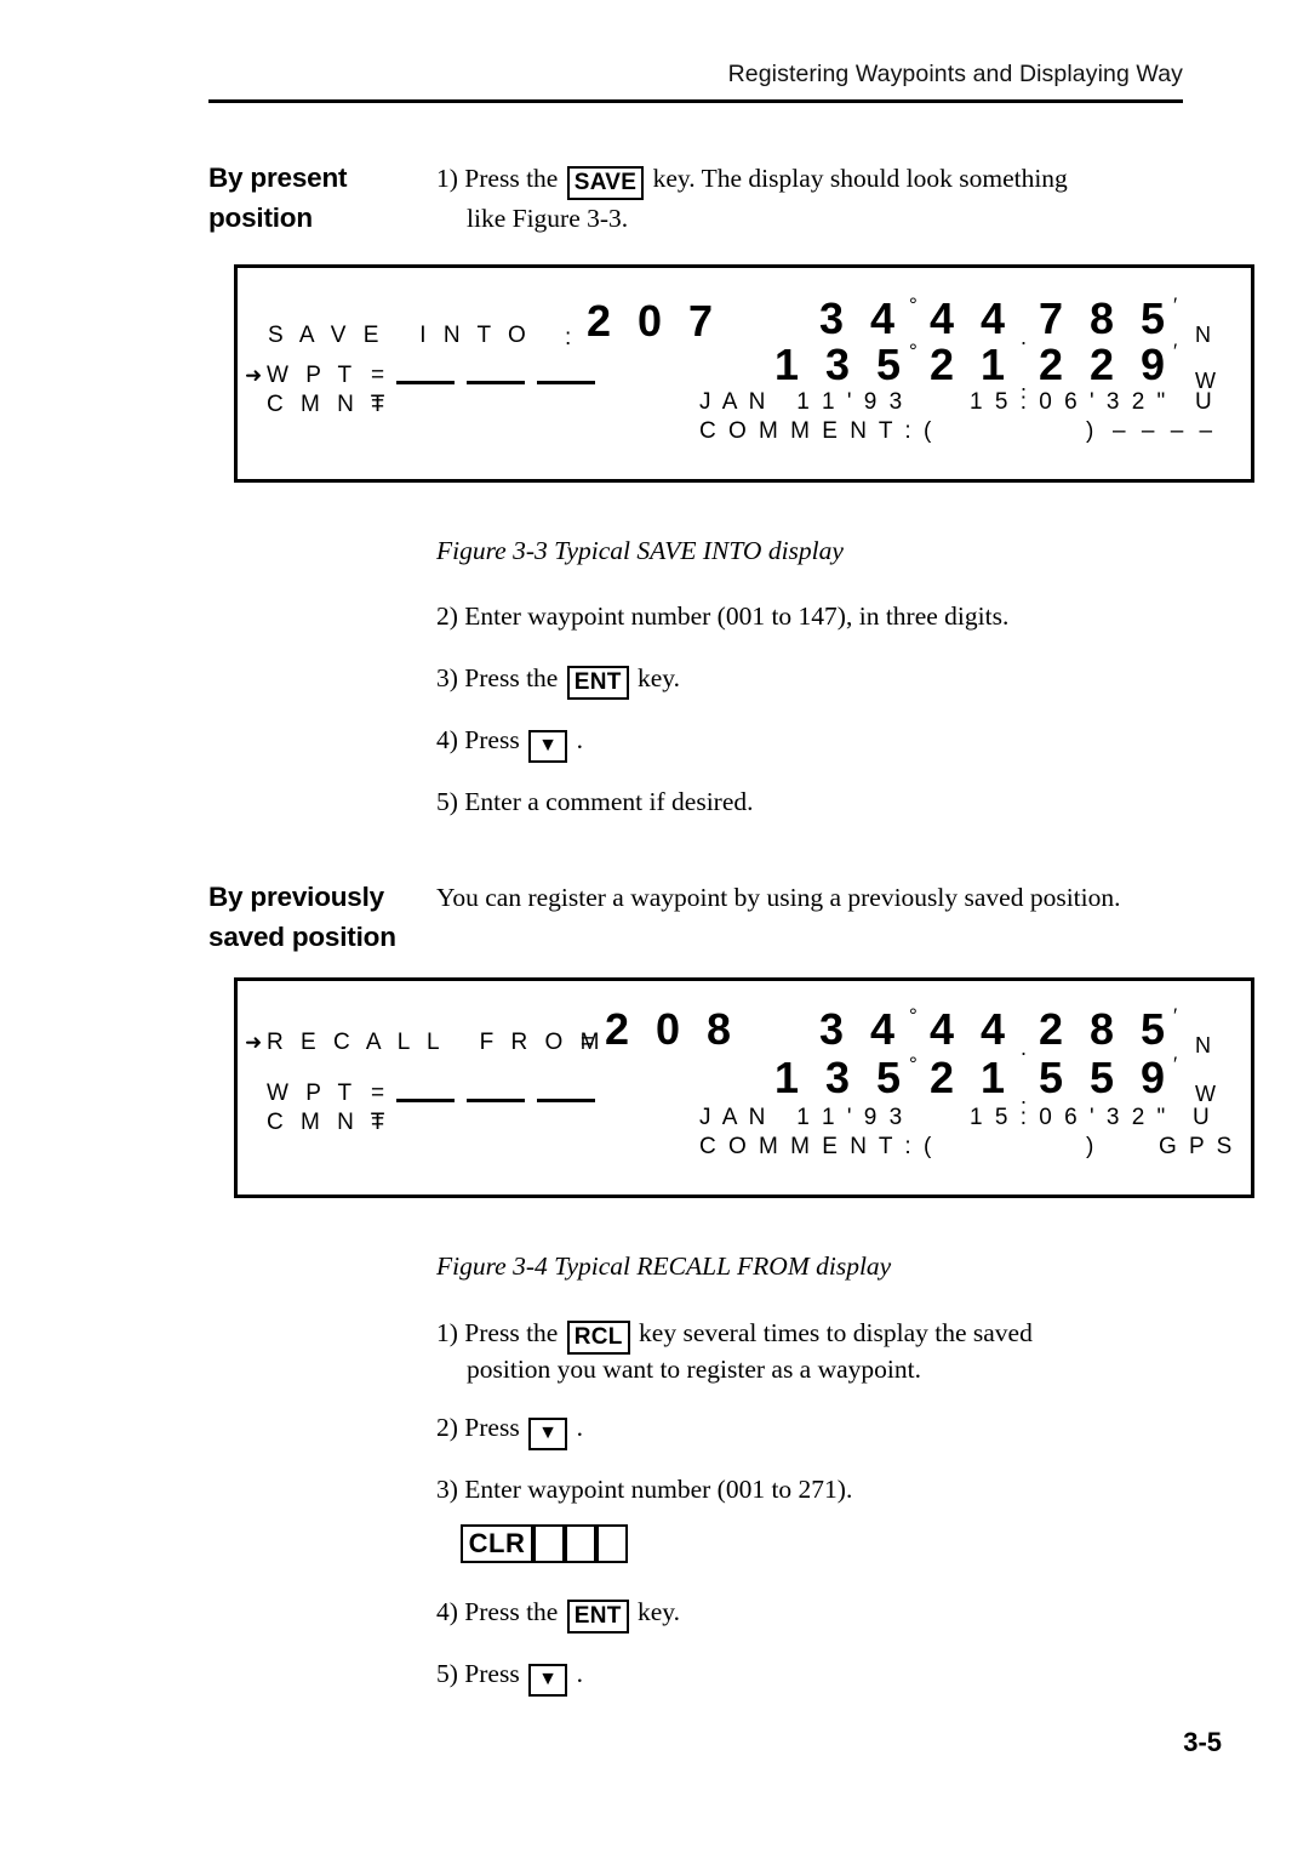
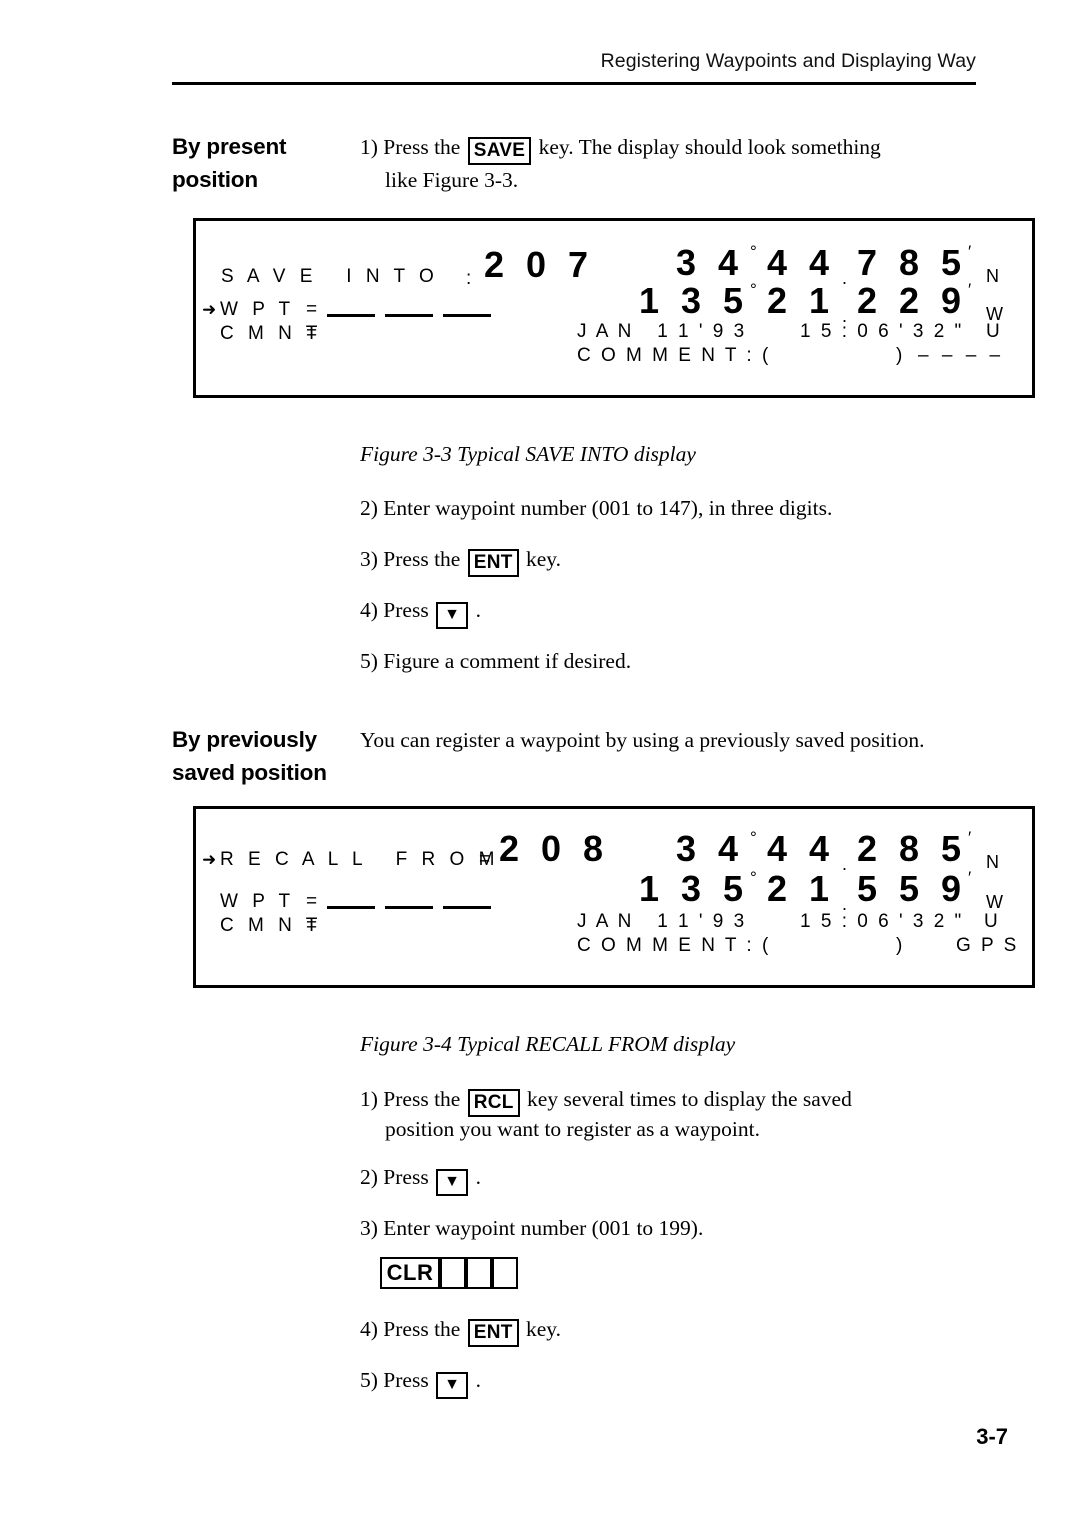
  Registering Waypoints and Displaying Way
  By present
  position
  1) Press the SAVE key. The display should look something
  like Figure 3-3.
  S A V E I N T O
  :
  2 0 7
  ➜
  W P T
  =
  C M N T
  =
  3 4
  °
  4 4
  .
  7 8 5
  ′
  N
  1 3 5
  °
  2 1
  .
  2 2 9
  ′
  W
  J A N 1 1 ' 9 3
  1 5 : 0 6 ' 3 2 "
  U
  C O M M E N T : (
  )
  – – – –
  Figure 3-3 Typical SAVE INTO display
  2) Enter waypoint number (001 to 147), in three digits.
  3) Press the ENT key.
  4) Press ▼ .
- 5) Enter a comment if desired.
+ 5) Figure a comment if desired.
  By previously
  saved position
  You can register a waypoint by using a previously saved position.
  ➜
  R E C A L L F R O M
  =
  2 0 8
  W P T
  =
  C M N T
  =
  3 4
  °
  4 4
  .
  2 8 5
  ′
  N
  1 3 5
  °
  2 1
  .
  5 5 9
  ′
  W
  J A N 1 1 ' 9 3
  1 5 : 0 6 ' 3 2 "
  U
  C O M M E N T : (
  )
  G P S
  Figure 3-4 Typical RECALL FROM display
  1) Press the RCL key several times to display the saved
  position you want to register as a waypoint.
  2) Press ▼ .
- 3) Enter waypoint number (001 to 271).
+ 3) Enter waypoint number (001 to 199).
  CLR
  4) Press the ENT key.
  5) Press ▼ .
- 3-5
+ 3-7
